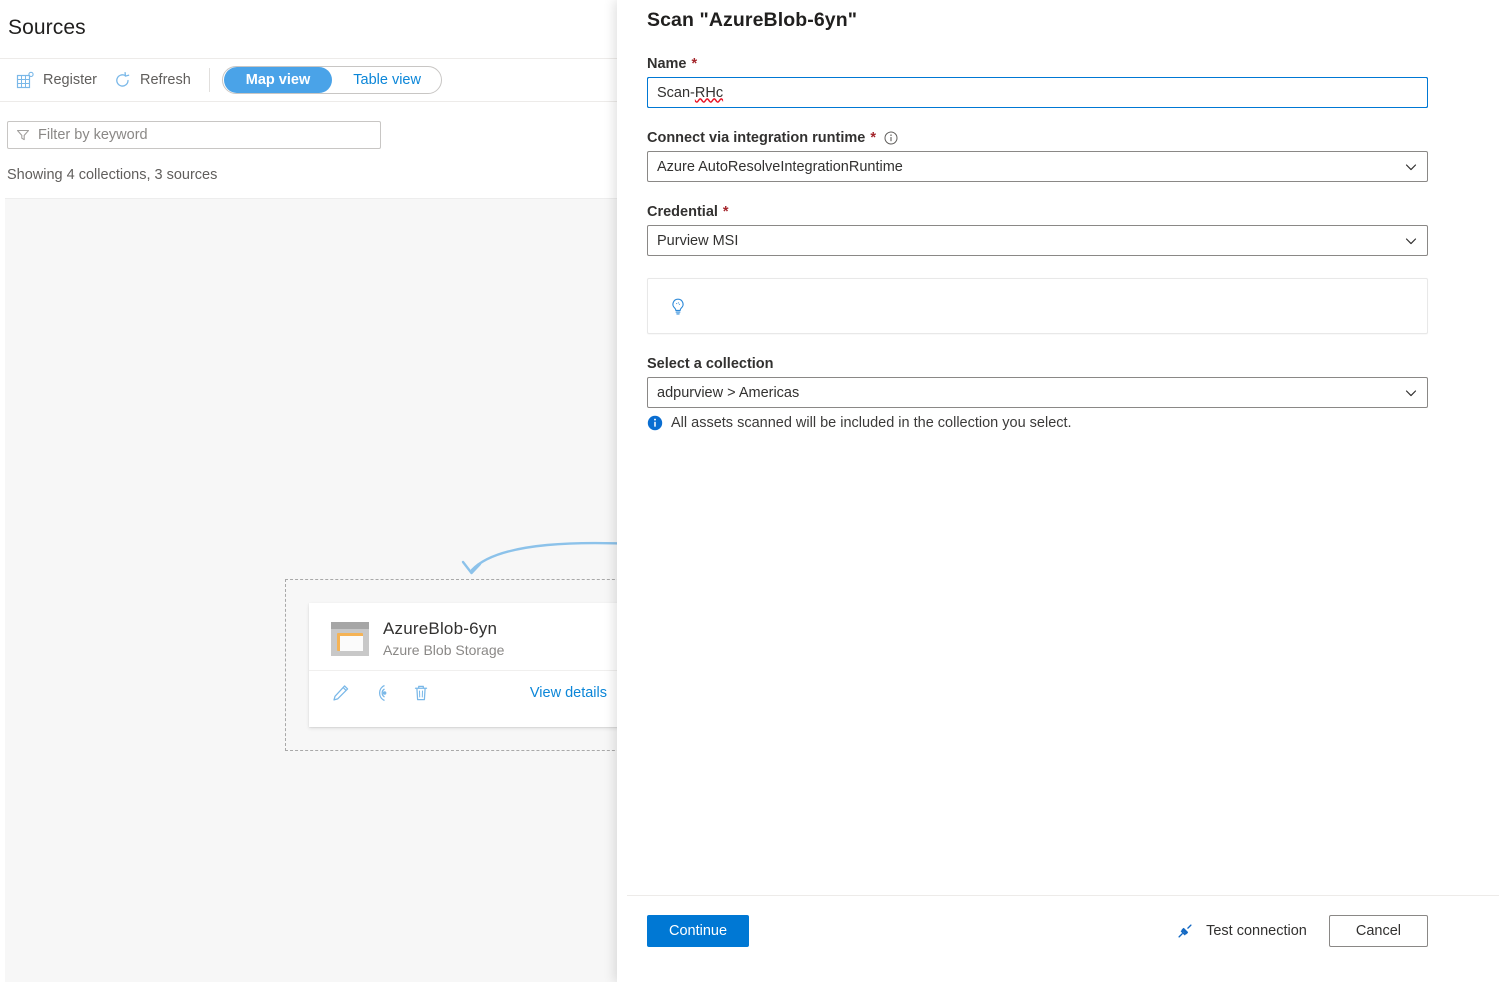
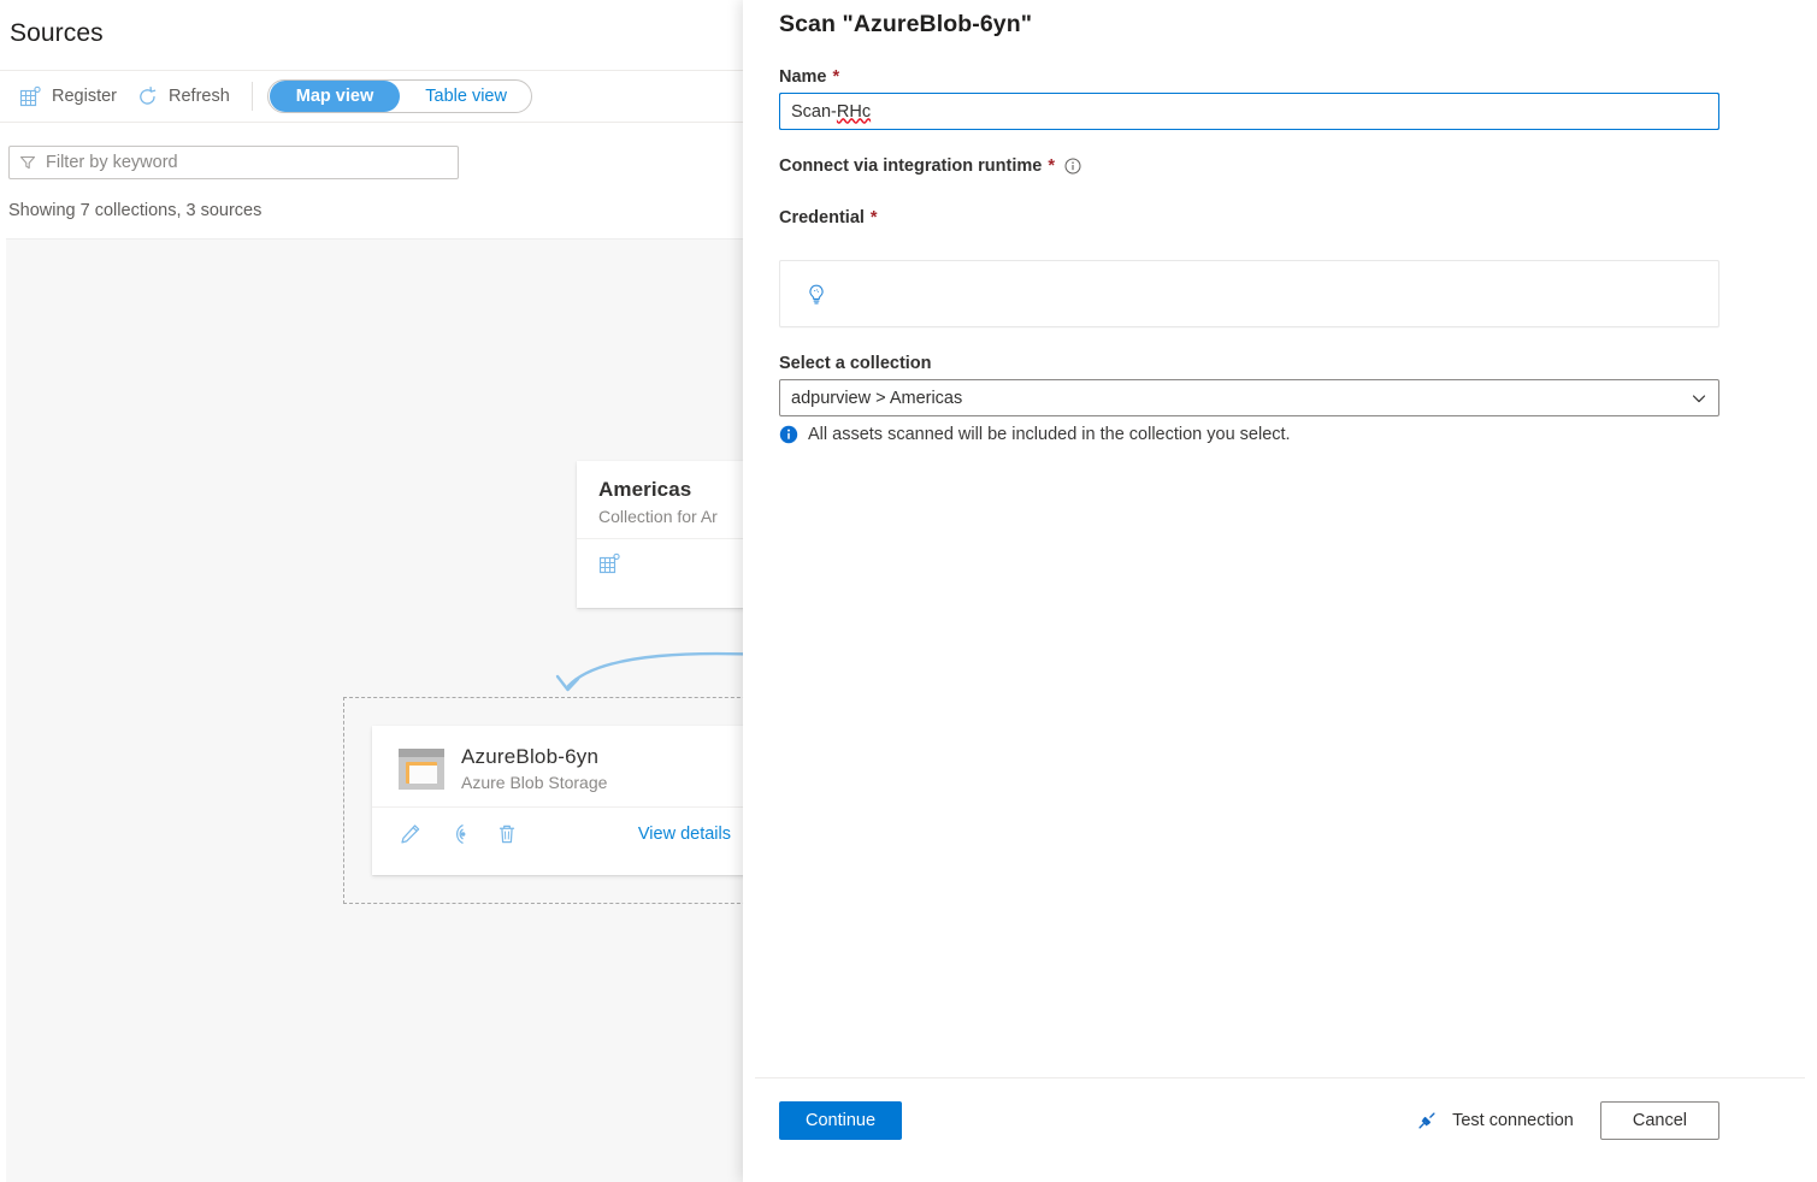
  Sources
  Register
  Refresh
  Map view
  Table view
  Filter by keyword
- Showing 4 collections, 3 sources
+ Showing 7 collections, 3 sources
+ Americas
+ Collection for Ar
  AzureBlob-6yn
  Azure Blob Storage
  View details
  Scan "AzureBlob-6yn"
  Name
  *
  Scan-
  RHc
  Connect via integration runtime
  *
- Azure AutoResolveIntegrationRuntime
  Credential
  *
- Purview MSI
  Select a collection
  adpurview > Americas
  All assets scanned will be included in the collection you select.
  Continue
  Test connection
  Cancel
